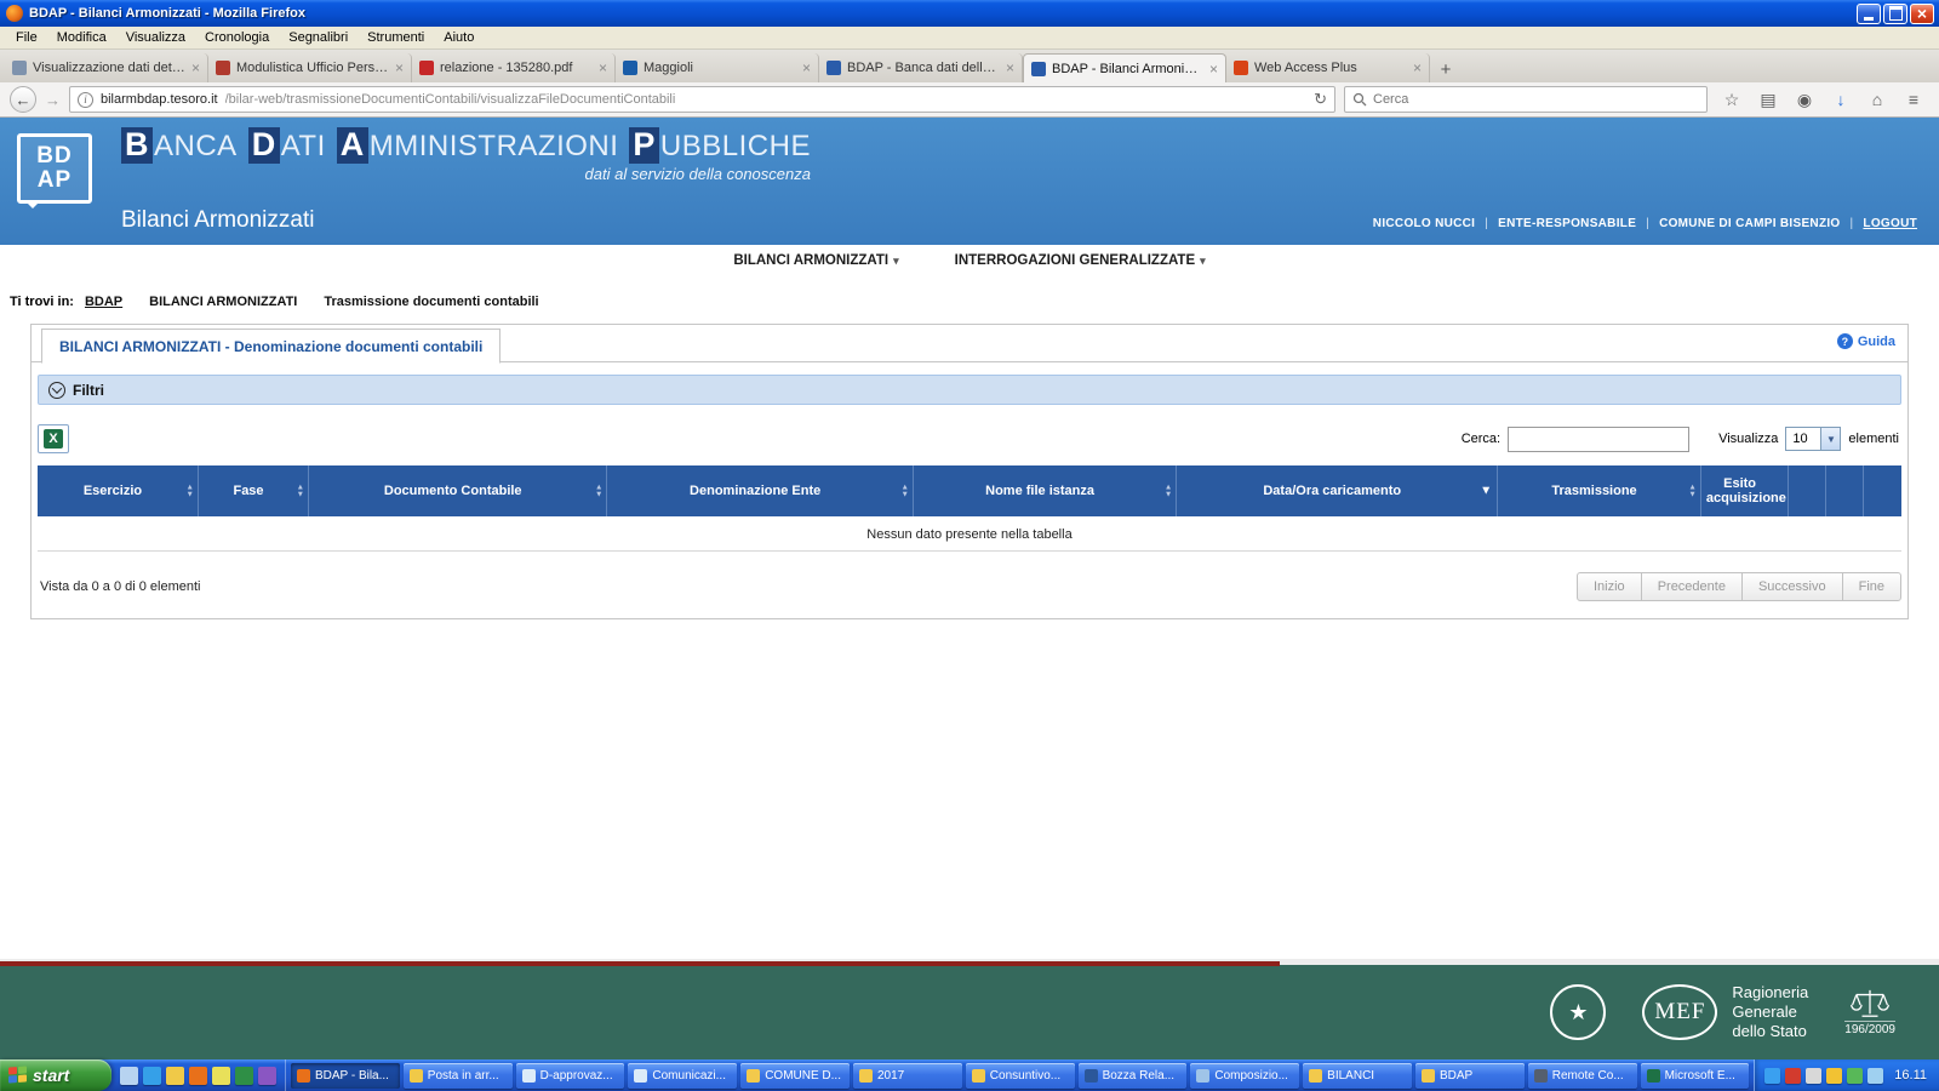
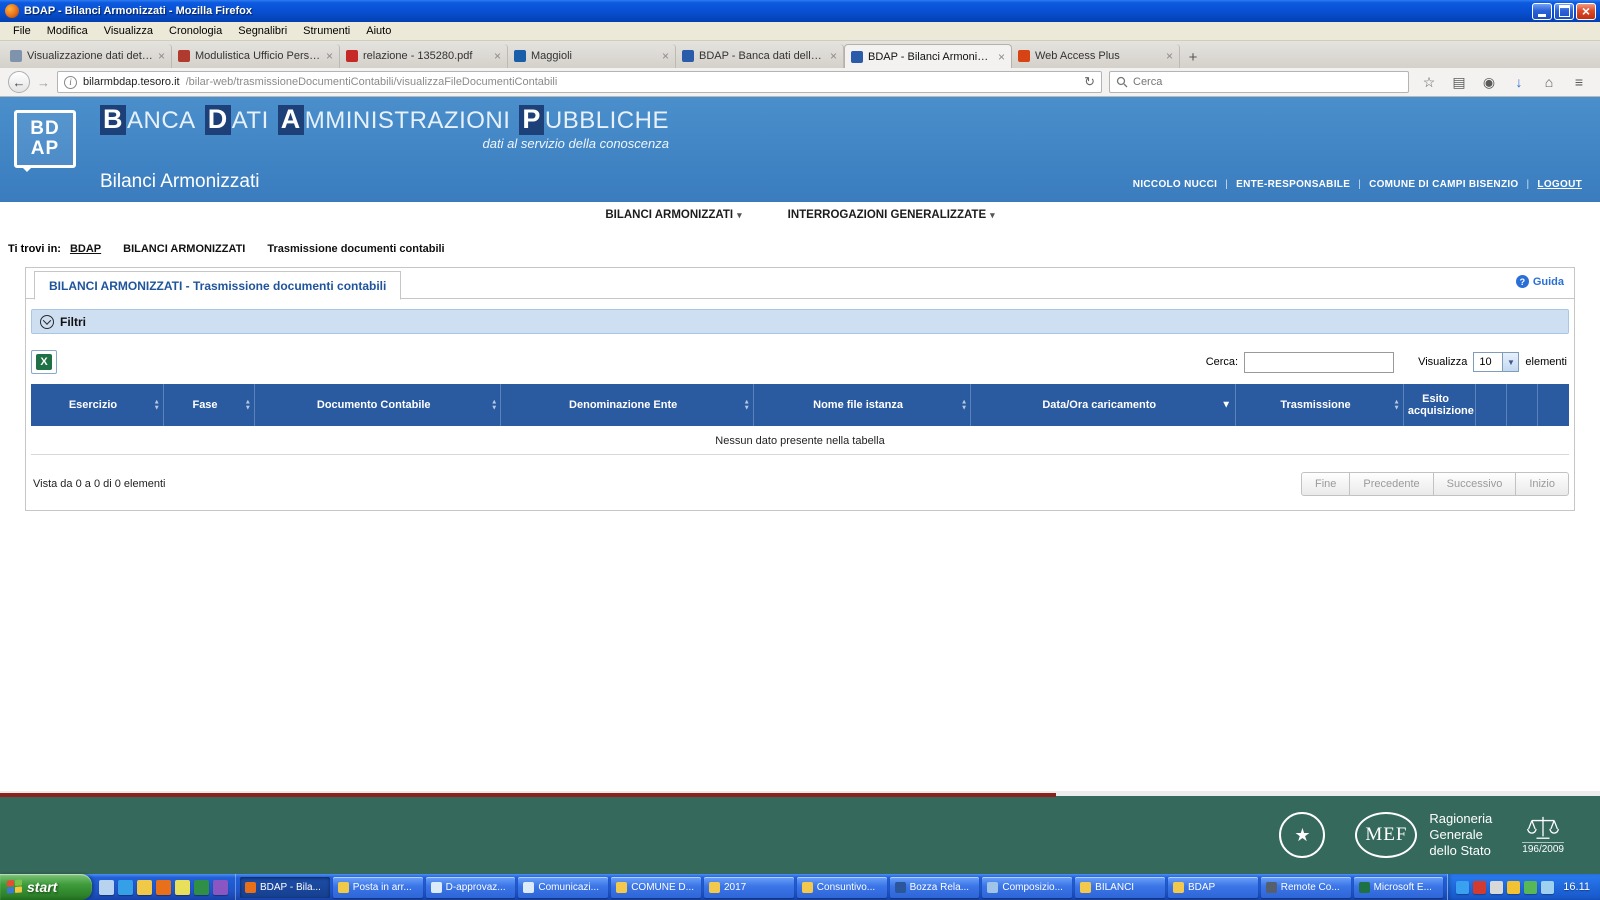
  BDAP - Bilanci Armonizzati - Mozilla Firefox
  File
  Modifica
  Visualizza
  Cronologia
  Segnalibri
  Strumenti
  Aiuto
  Visualizzazione dati deter
  ×
  Modulistica Ufficio Person
  ×
  relazione - 135280.pdf
  ×
  Maggioli
  ×
  BDAP - Banca dati delle a
  ×
  BDAP - Bilanci Armonizza
  ×
  Web Access Plus
  ×
  bilarmbdap.tesoro.it
  /bilar-web/trasmissioneDocumentiContabili/visualizzaFileDocumentiContabili
  Cerca
  ☆
  ▤
  ◉
  ↓
  ⌂
  ≡
  BD
  AP
  B ANCA
  D ATI
  A MMINISTRAZIONI
  P UBBLICHE
  dati al servizio della conoscenza
  Bilanci Armonizzati
  NICCOLO NUCCI
  |
  ENTE-RESPONSABILE
  |
  COMUNE DI CAMPI BISENZIO
  |
  LOGOUT
  BILANCI ARMONIZZATI
  ▾
  INTERROGAZIONI GENERALIZZATE
  ▾
  Ti trovi in:
  BDAP BILANCI ARMONIZZATI Trasmissione documenti contabili
- BILANCI ARMONIZZATI - Denominazione documenti contabili
+ BILANCI ARMONIZZATI - Trasmissione documenti contabili
  Guida
  Filtri
  Cerca:
  Visualizza
  10
  elementi
  Esercizio	Fase	Documento Contabile	Denominazione Ente	Nome file istanza	Data/Ora caricamento ▼	Trasmissione	Esito acquisizione
  Nessun dato presente nella tabella
  Vista da 0 a 0 di 0 elementi
- Inizio
+ Fine
  Precedente
  Successivo
- Fine
+ Inizio
  MEF
  Ragioneria
  Generale
  dello Stato
  196/2009
  start
  BDAP - Bila...
  Posta in arr...
  D-approvaz...
  Comunicazi...
  COMUNE D...
  2017
  Consuntivo...
  Bozza Rela...
  Composizio...
  BILANCI
  BDAP
  Remote Co...
  Microsoft E...
  16.11
